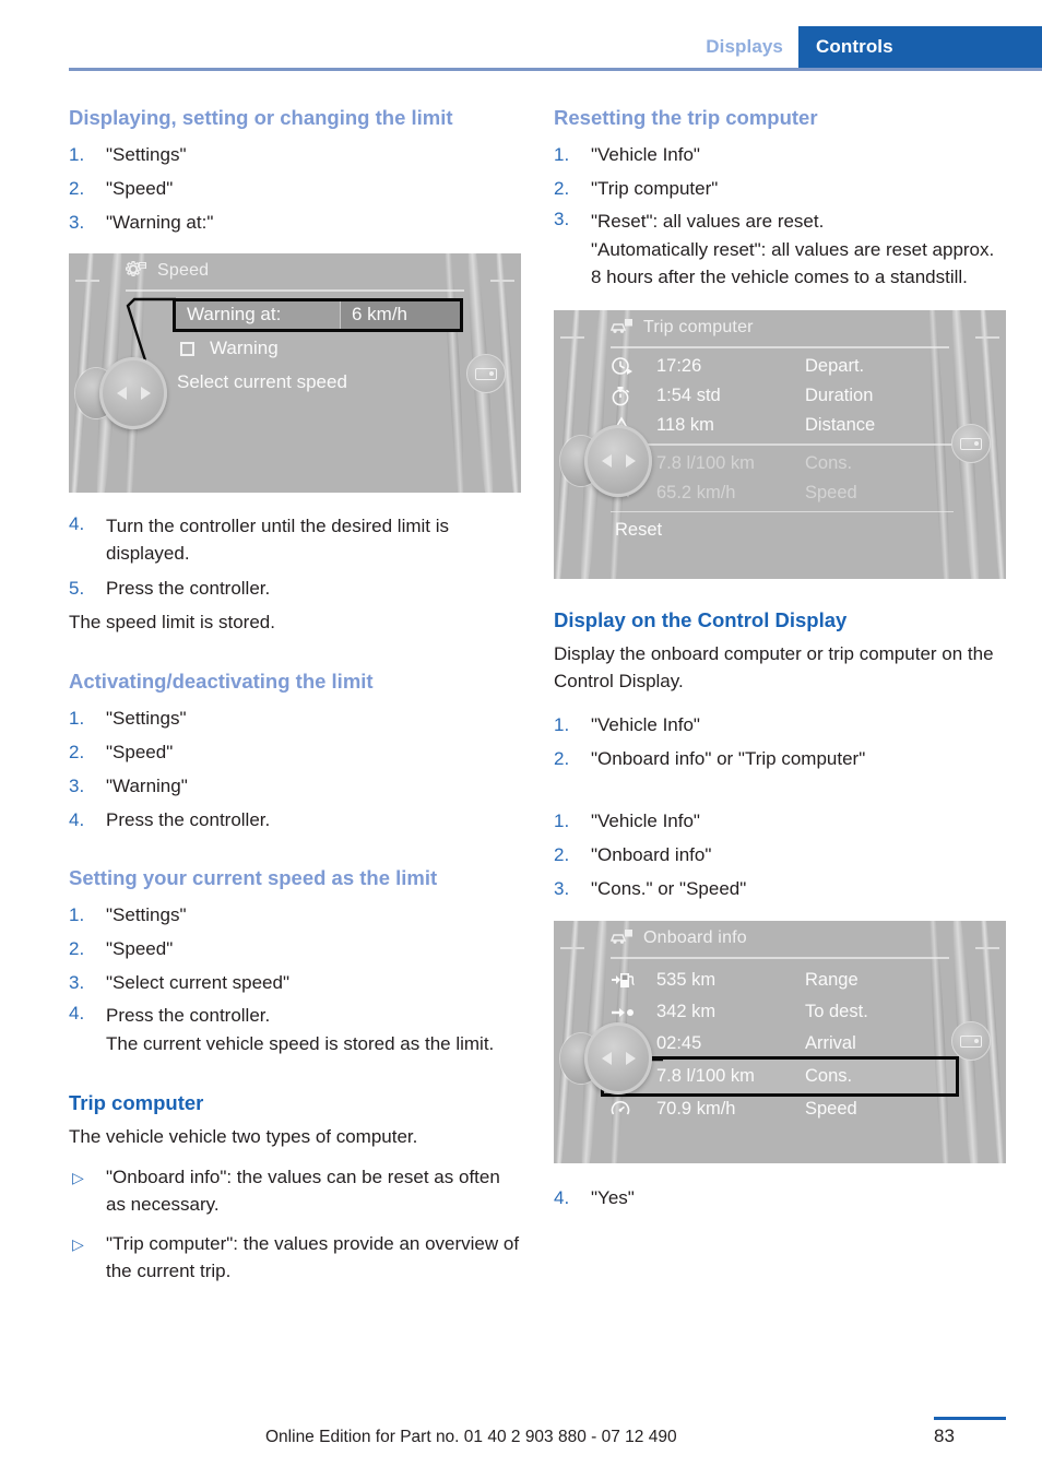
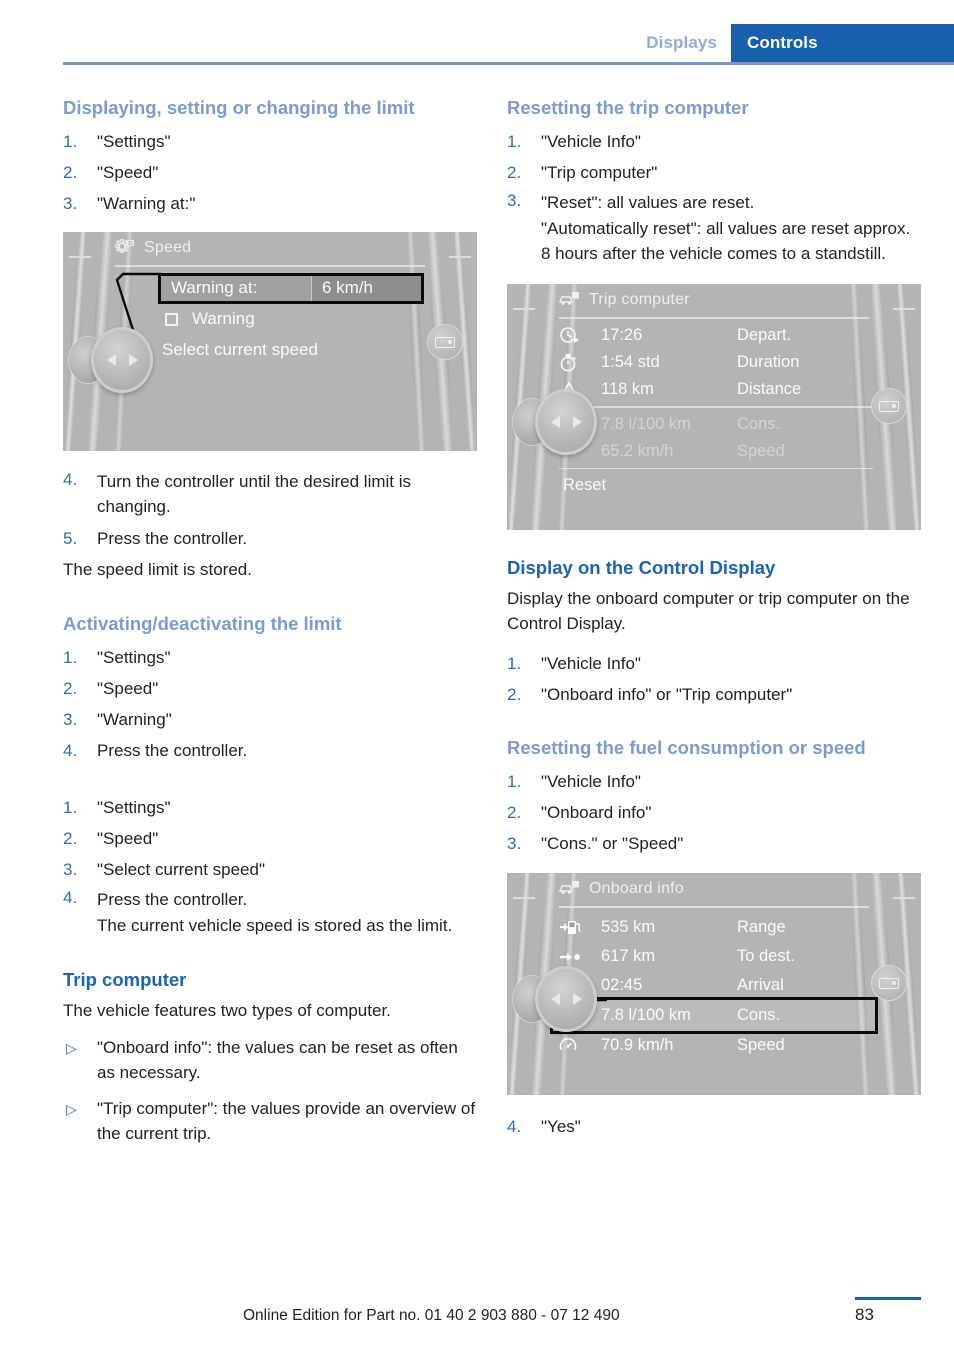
  Displays
  Controls
  Displaying, setting or changing the limit
  1.
  "Settings"
  2.
  "Speed"
  3.
  "Warning at:"
  Speed
  Warning at:
  6 km/h
  Warning
  Select current speed
  4.
- Turn the controller until the desired limit is displayed.
+ Turn the controller until the desired limit is changing.
  5.
  Press the controller.
  The speed limit is stored.
  Activating/deactivating the limit
  1.
  "Settings"
  2.
  "Speed"
  3.
  "Warning"
  4.
  Press the controller.
- Setting your current speed as the limit
  1.
  "Settings"
  2.
  "Speed"
  3.
  "Select current speed"
  4.
  Press the controller.
  The current vehicle speed is stored as the limit.
  Trip computer
- The vehicle vehicle two types of computer.
+ The vehicle features two types of computer.
  ▷
  "Onboard info": the values can be reset as often as necessary.
  ▷
  "Trip computer": the values provide an overview of the current trip.
  Resetting the trip computer
  1.
  "Vehicle Info"
  2.
  "Trip computer"
  3.
  "Reset": all values are reset.
  "Automatically reset": all values are reset approx. 8 hours after the vehicle comes to a standstill.
  Trip computer
  17:26
  Depart.
  1:54 std
  Duration
  118 km
  Distance
  7.8 l/100 km
  Cons.
  65.2 km/h
  Speed
  Reset
  Display on the Control Display
  Display the onboard computer or trip computer on the Control Display.
  1.
  "Vehicle Info"
  2.
  "Onboard info" or "Trip computer"
+ Resetting the fuel consumption or speed
  1.
  "Vehicle Info"
  2.
  "Onboard info"
  3.
  "Cons." or "Speed"
  Onboard info
  535 km
  Range
- 342 km
+ 617 km
  To dest.
  02:45
  Arrival
  7.8 l/100 km
  Cons.
  70.9 km/h
  Speed
  4.
  "Yes"
  83
  Online Edition for Part no. 01 40 2 903 880 - 07 12 490
